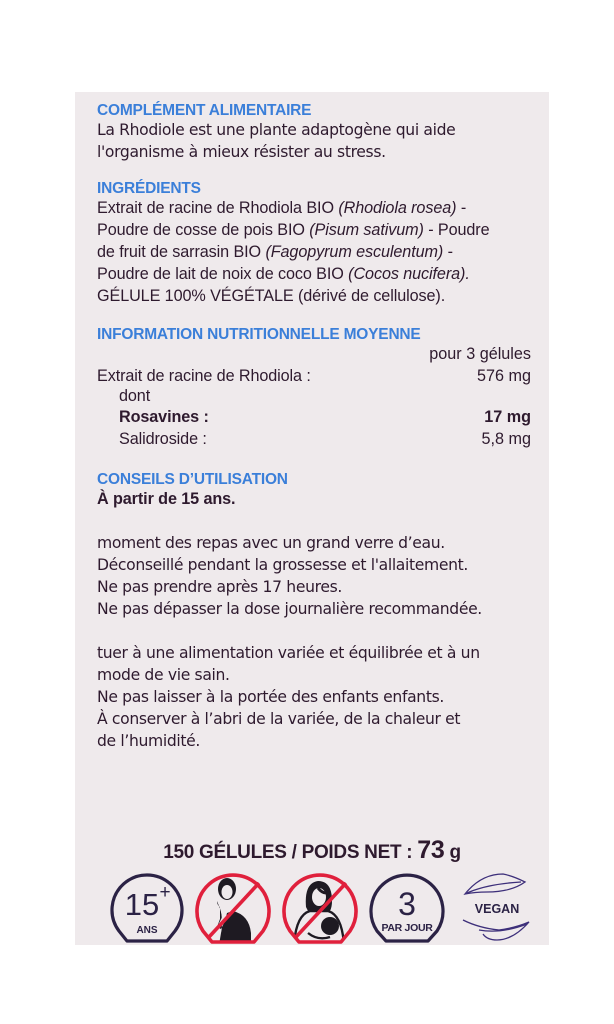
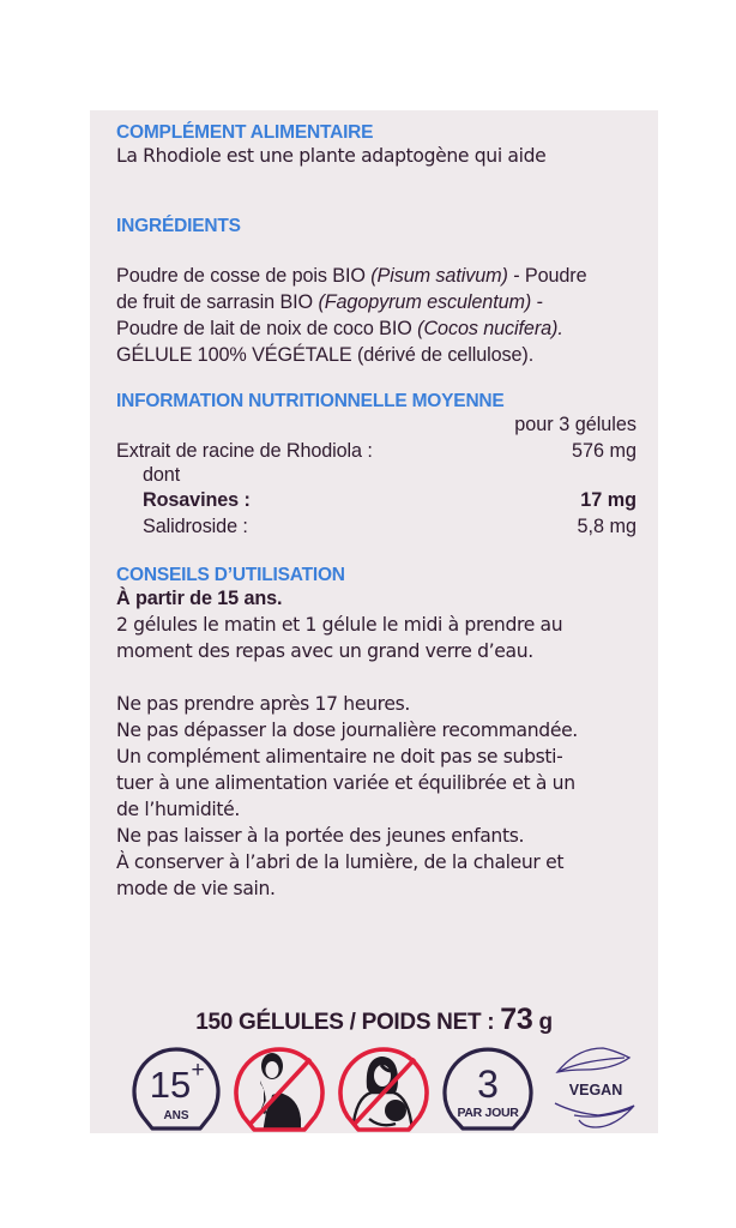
  COMPLÉMENT ALIMENTAIRE
  La Rhodiole est une plante adaptogène qui aide
- l'organisme à mieux résister au stress.
  INGRÉDIENTS
- Extrait de racine de Rhodiola BIO (Rhodiola rosea) -
  Poudre de cosse de pois BIO (Pisum sativum) - Poudre
  de fruit de sarrasin BIO (Fagopyrum esculentum) -
  Poudre de lait de noix de coco BIO (Cocos nucifera).
  GÉLULE 100% VÉGÉTALE (dérivé de cellulose).
  INFORMATION NUTRITIONNELLE MOYENNE
  pour 3 gélules
  Extrait de racine de Rhodiola :
  576 mg
  dont
  Rosavines :
  17 mg
  Salidroside :
  5,8 mg
  CONSEILS D’UTILISATION
  À partir de 15 ans.
+ 2 gélules le matin et 1 gélule le midi à prendre au
  moment des repas avec un grand verre d’eau.
- Déconseillé pendant la grossesse et l'allaitement.
  Ne pas prendre après 17 heures.
  Ne pas dépasser la dose journalière recommandée.
+ Un complément alimentaire ne doit pas se substi-
  tuer à une alimentation variée et équilibrée et à un
- mode de vie sain.
+ de l’humidité.
- Ne pas laisser à la portée des enfants enfants.
+ Ne pas laisser à la portée des jeunes enfants.
- À conserver à l’abri de la variée, de la chaleur et
+ À conserver à l’abri de la lumière, de la chaleur et
- de l’humidité.
+ mode de vie sain.
  150 GÉLULES / POIDS NET : 73 g
  15
  +
  ANS
  3
  PAR JOUR
  VEGAN
